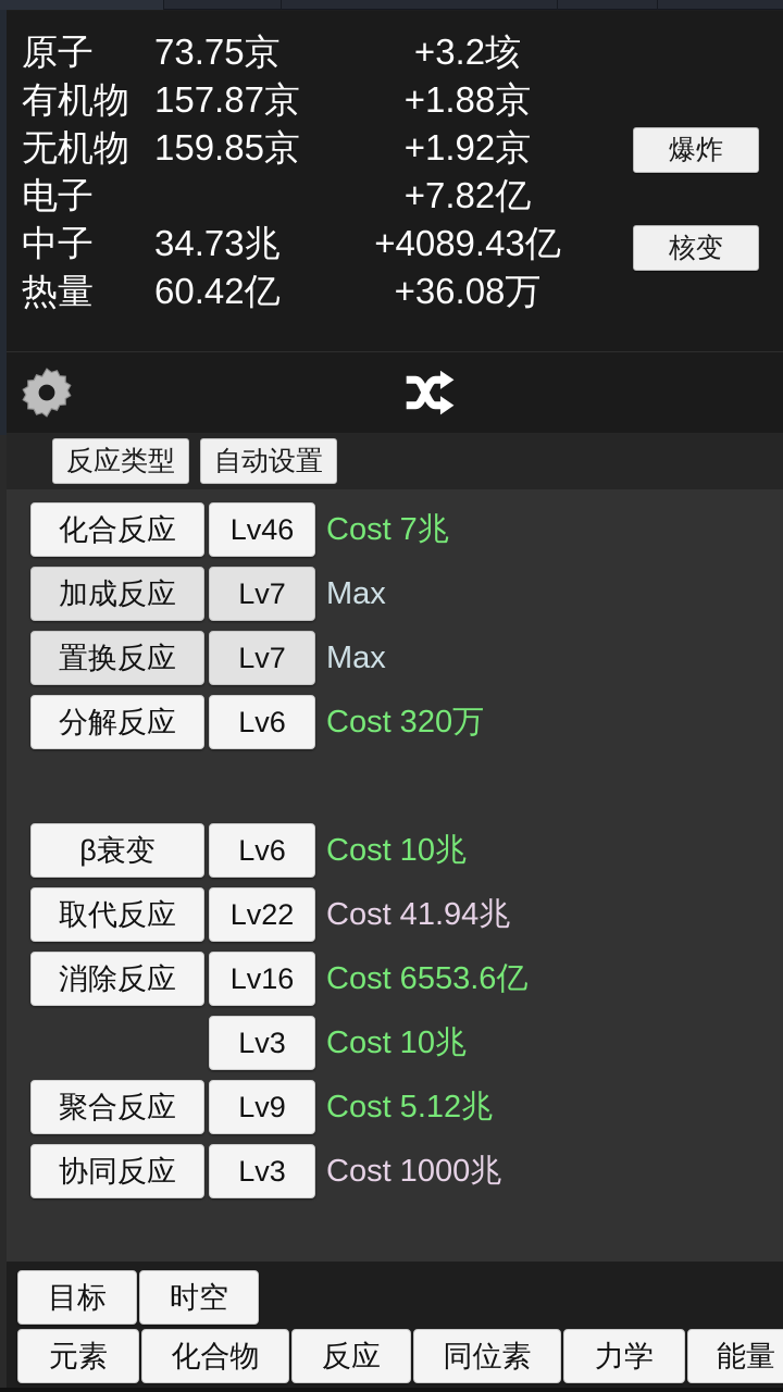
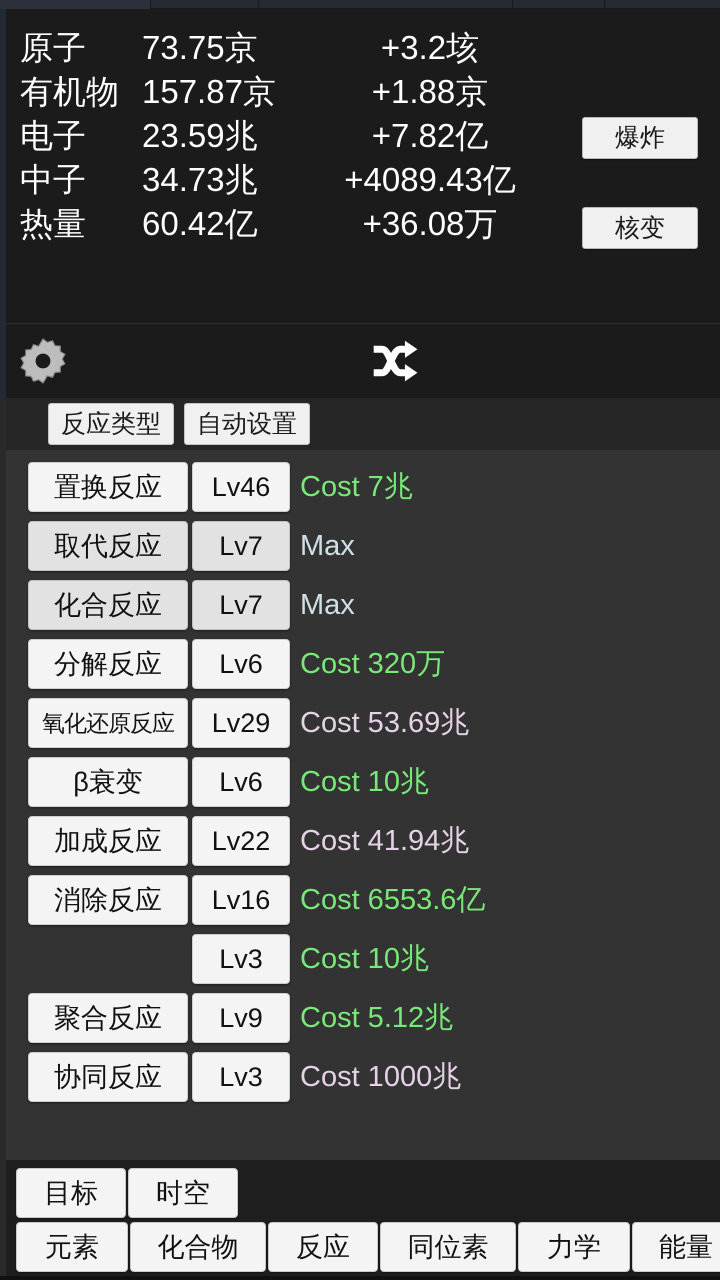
  原子
  73.75京
  +3.2垓
  有机物
  157.87京
  +1.88京
- 无机物
- 159.85京
- +1.92京
  电子
+ 23.59兆
  +7.82亿
  中子
  34.73兆
  +4089.43亿
  热量
  60.42亿
  +36.08万
  爆炸
  核变
  反应类型
  自动设置
- 化合反应
+ 置换反应
  Lv46
  Cost 7兆
- 加成反应
+ 取代反应
  Lv7
  Max
- 置换反应
+ 化合反应
  Lv7
  Max
  分解反应
  Lv6
  Cost 320万
+ 氧化还原反应
+ Lv29
+ Cost 53.69兆
  β衰变
  Lv6
  Cost 10兆
- 取代反应
+ 加成反应
  Lv22
  Cost 41.94兆
  消除反应
  Lv16
  Cost 6553.6亿
  Lv3
  Cost 10兆
  聚合反应
  Lv9
  Cost 5.12兆
  协同反应
  Lv3
  Cost 1000兆
  目标
  时空
  元素
  化合物
  反应
  同位素
  力学
  能量
